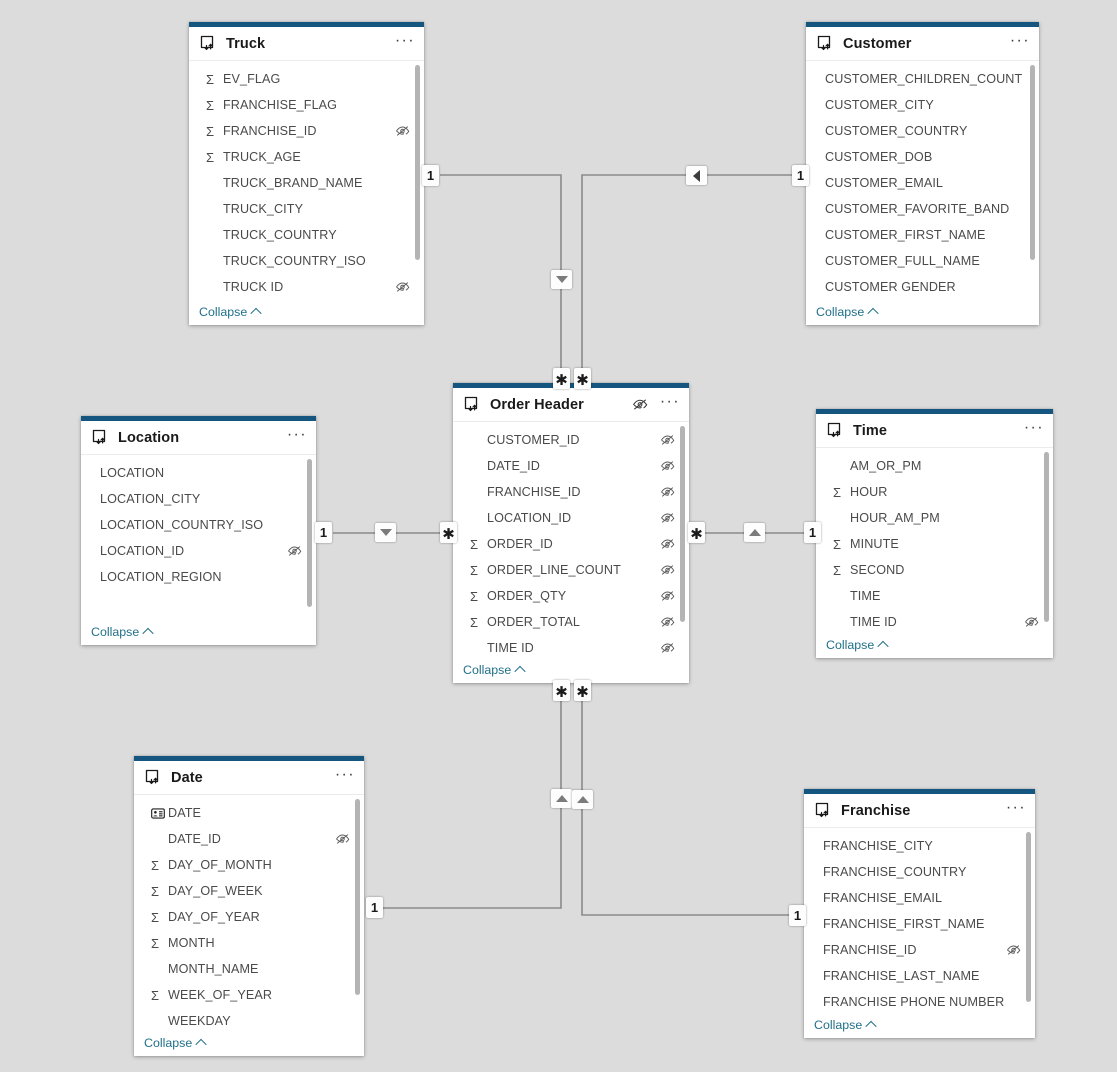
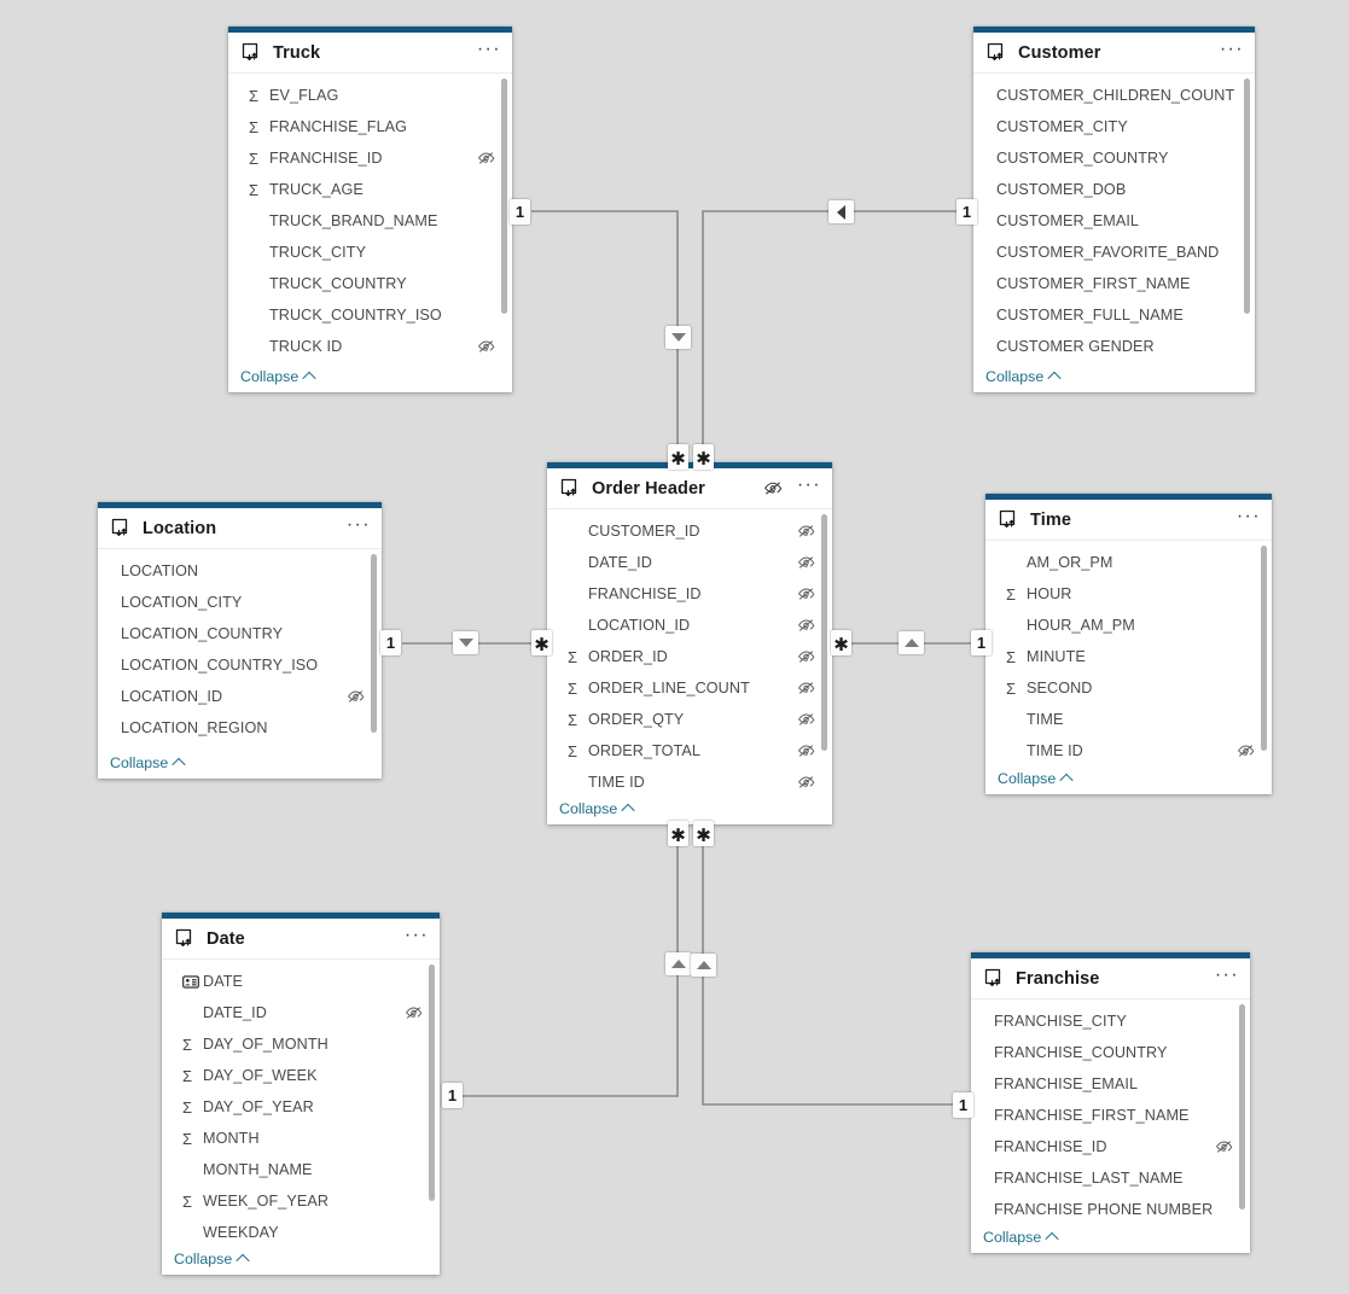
  1
  1
  ✱
  ✱
  1
  ✱
  ✱
  1
  ✱
  ✱
  1
  1
  Truck
  ···
  Σ
  EV_FLAG
  Σ
  FRANCHISE_FLAG
  Σ
  FRANCHISE_ID
  Σ
  TRUCK_AGE
  TRUCK_BRAND_NAME
  TRUCK_CITY
  TRUCK_COUNTRY
  TRUCK_COUNTRY_ISO
  TRUCK ID
  Collapse
  Customer
  ···
  CUSTOMER_CHILDREN_COUNT
  CUSTOMER_CITY
  CUSTOMER_COUNTRY
  CUSTOMER_DOB
  CUSTOMER_EMAIL
  CUSTOMER_FAVORITE_BAND
  CUSTOMER_FIRST_NAME
  CUSTOMER_FULL_NAME
  CUSTOMER GENDER
  Collapse
  Order Header
  ···
  CUSTOMER_ID
  DATE_ID
  FRANCHISE_ID
  LOCATION_ID
  Σ
  ORDER_ID
  Σ
  ORDER_LINE_COUNT
  Σ
  ORDER_QTY
  Σ
  ORDER_TOTAL
  TIME ID
  Collapse
  Location
  ···
  LOCATION
  LOCATION_CITY
+ LOCATION_COUNTRY
  LOCATION_COUNTRY_ISO
  LOCATION_ID
  LOCATION_REGION
  Collapse
  Time
  ···
  AM_OR_PM
  Σ
  HOUR
  HOUR_AM_PM
  Σ
  MINUTE
  Σ
  SECOND
  TIME
  TIME ID
  Collapse
  Date
  ···
  DATE
  DATE_ID
  Σ
  DAY_OF_MONTH
  Σ
  DAY_OF_WEEK
  Σ
  DAY_OF_YEAR
  Σ
  MONTH
  MONTH_NAME
  Σ
  WEEK_OF_YEAR
  WEEKDAY
  Collapse
  Franchise
  ···
  FRANCHISE_CITY
  FRANCHISE_COUNTRY
  FRANCHISE_EMAIL
  FRANCHISE_FIRST_NAME
  FRANCHISE_ID
  FRANCHISE_LAST_NAME
  FRANCHISE PHONE NUMBER
  Collapse
